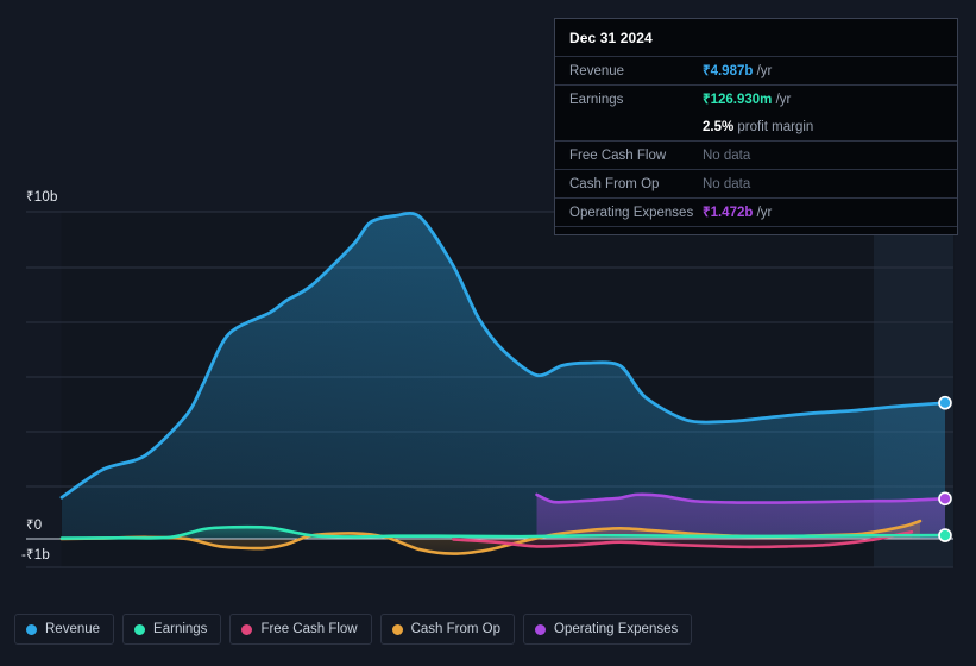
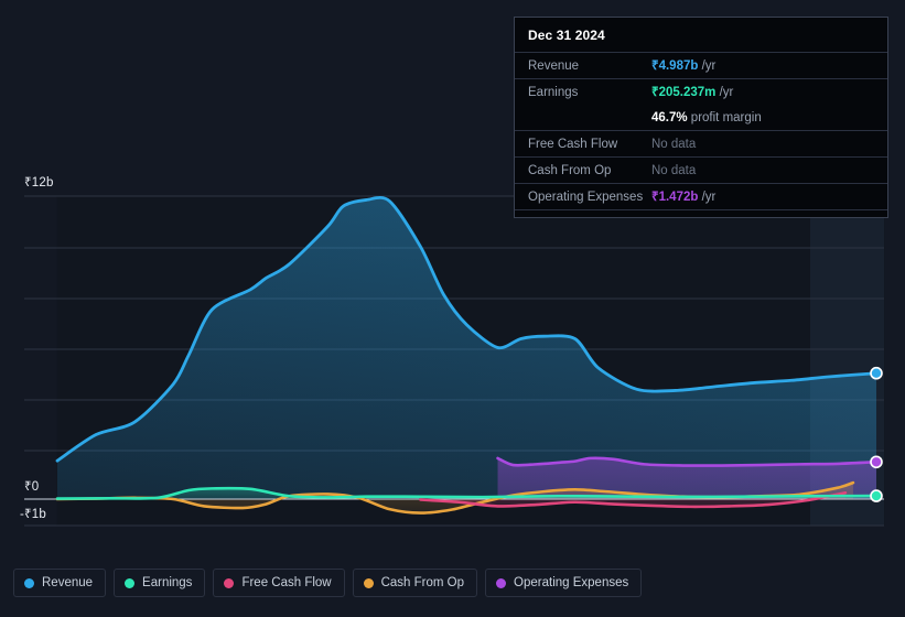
- ₹10b
+ ₹12b
  ₹0
  -₹1b
  Dec 31 2024
  Revenue
  ₹4.987b /yr
  Earnings
- ₹126.930m /yr
+ ₹205.237m /yr
- 2.5% profit margin
+ 46.7% profit margin
  Free Cash Flow
  No data
  Cash From Op
  No data
  Operating Expenses
  ₹1.472b /yr
  Revenue
  Earnings
  Free Cash Flow
  Cash From Op
  Operating Expenses
